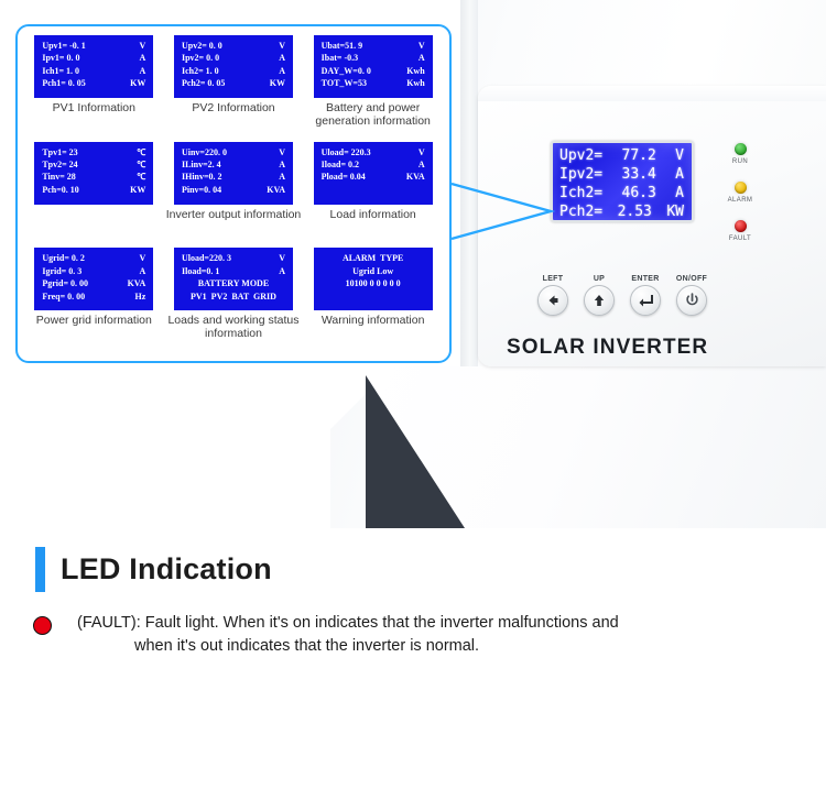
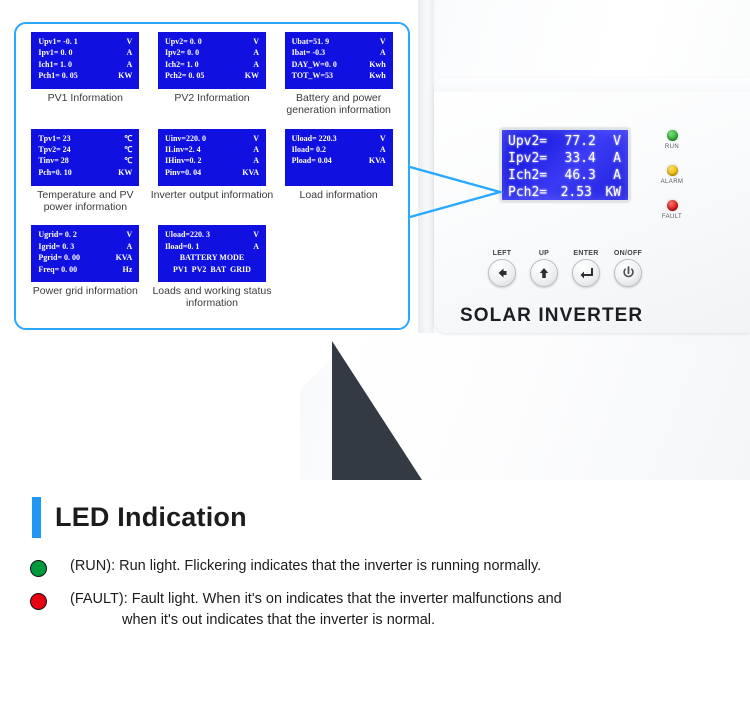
  Upv2=
  77.2
  V
  Ipv2=
  33.4
  A
  Ich2=
  46.3
  A
  Pch2=
  2.53
  KW
  SOLAR INVERTER
  Upv1= -0. 1
  V
  Ipv1= 0. 0
  A
  Ich1= 1. 0
  A
  Pch1= 0. 05
  KW
  PV1 Information
  Upv2= 0. 0
  V
  Ipv2= 0. 0
  A
  Ich2= 1. 0
  A
  Pch2= 0. 05
  KW
  PV2 Information
  Ubat=51. 9
  V
  Ibat= -0.3
  A
  DAY_W=0. 0
  Kwh
  TOT_W=53
  Kwh
  Battery and power generation information
  Tpv1= 23
  ℃
  Tpv2= 24
  ℃
  Tinv= 28
  ℃
  Pch=0. 10
  KW
+ Temperature and PV power information
  Uinv=220. 0
  V
  ILinv=2. 4
  A
  IHinv=0. 2
  A
  Pinv=0. 04
  KVA
  Inverter output information
  Uload= 220.3
  V
  Iload= 0.2
  A
  Pload= 0.04
  KVA
  Load information
  Ugrid= 0. 2
  V
  Igrid= 0. 3
  A
  Pgrid= 0. 00
  KVA
  Freq= 0. 00
  Hz
  Power grid information
  Uload=220. 3
  V
  Iload=0. 1
  A
  BATTERY MODE
  PV1 PV2 BAT GRID
  Loads and working status information
- ALARM TYPE
- Ugrid Low
- 10100 0 0 0 0 0
- Warning information
  LED Indication
+ (RUN): Run light. Flickering indicates that the inverter is running normally.
  (FAULT): Fault light. When it's on indicates that the inverter malfunctions and
  when it's out indicates that the inverter is normal.
